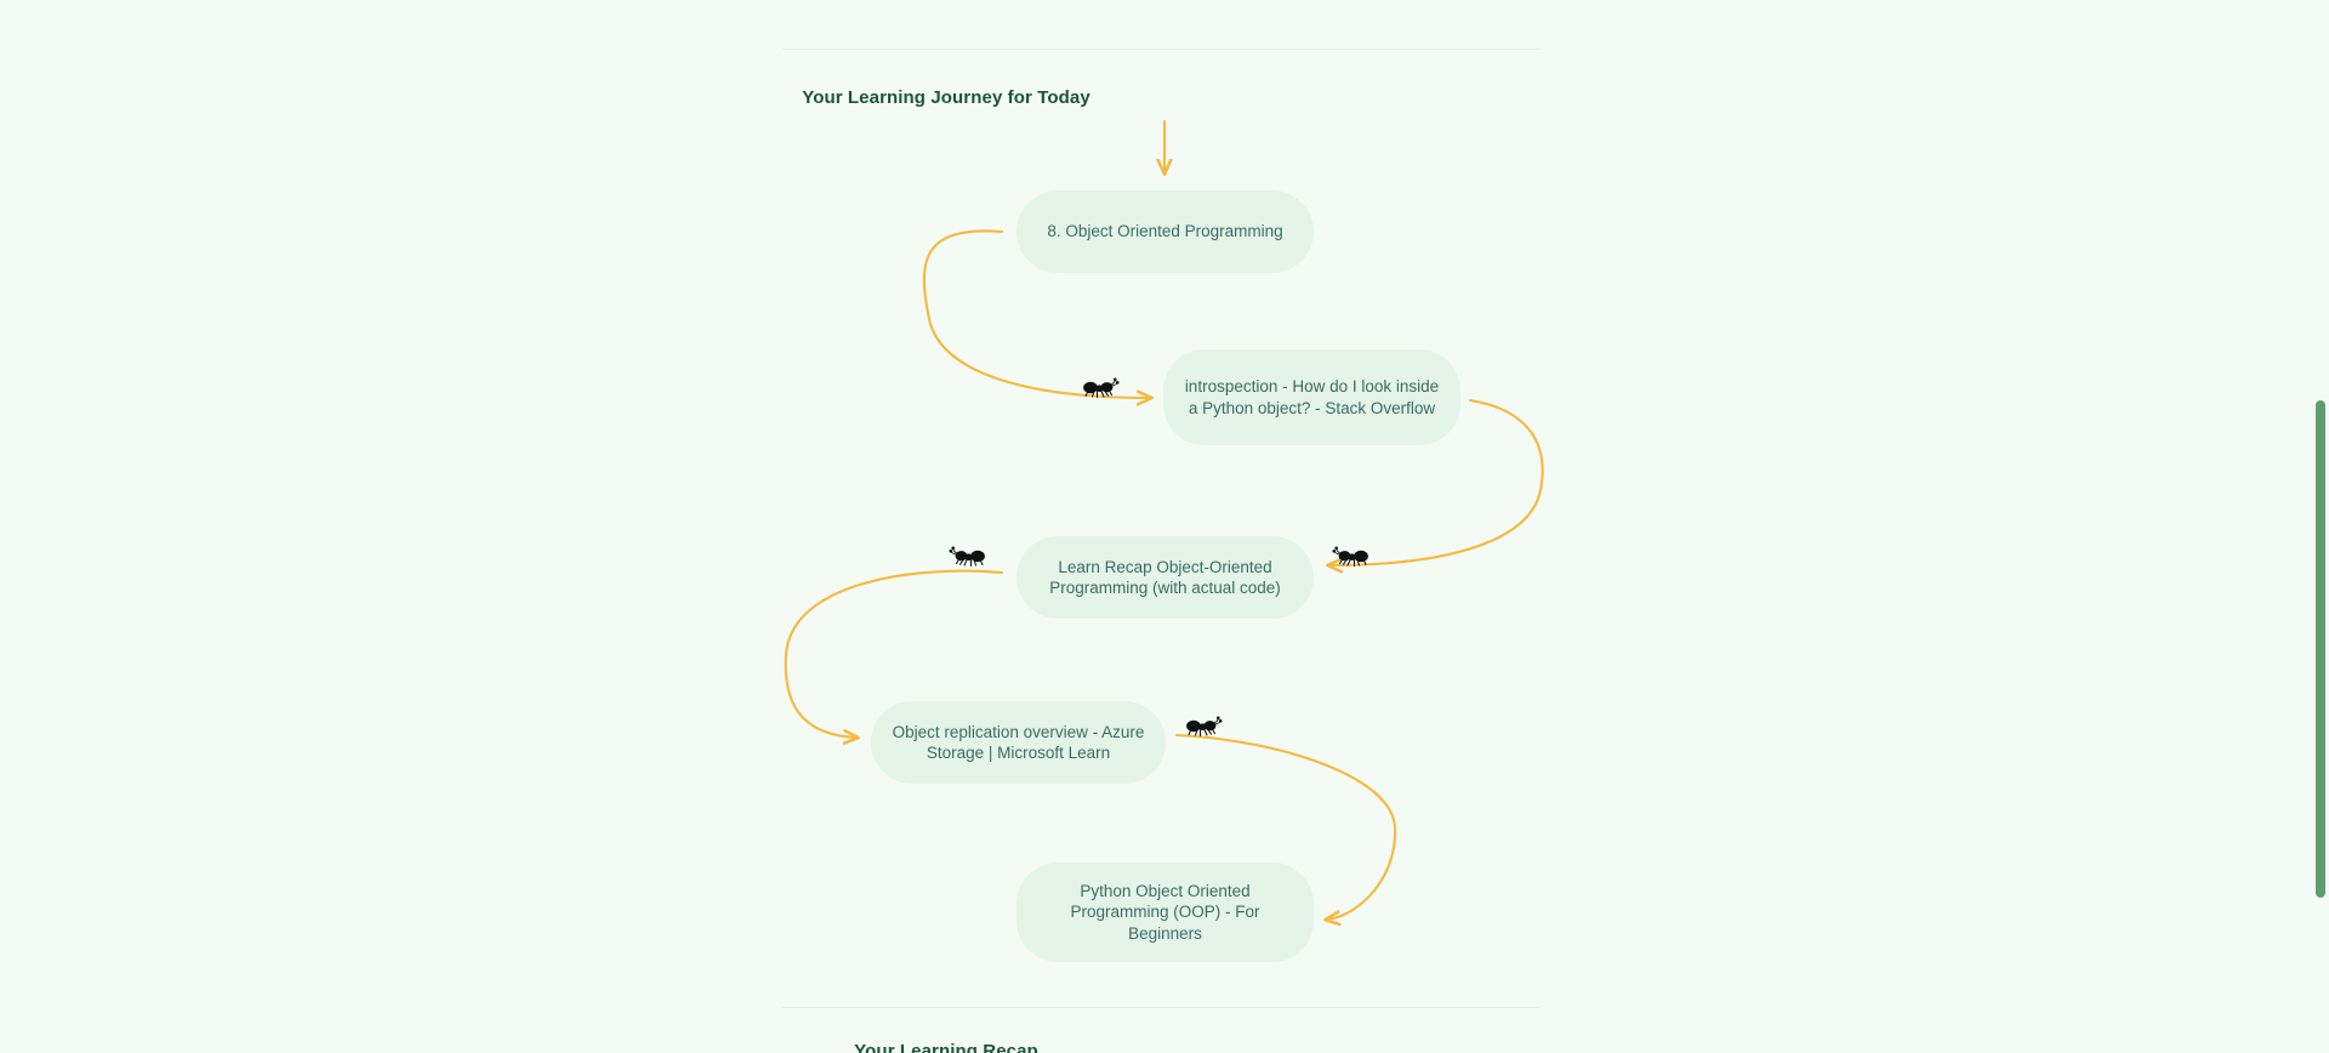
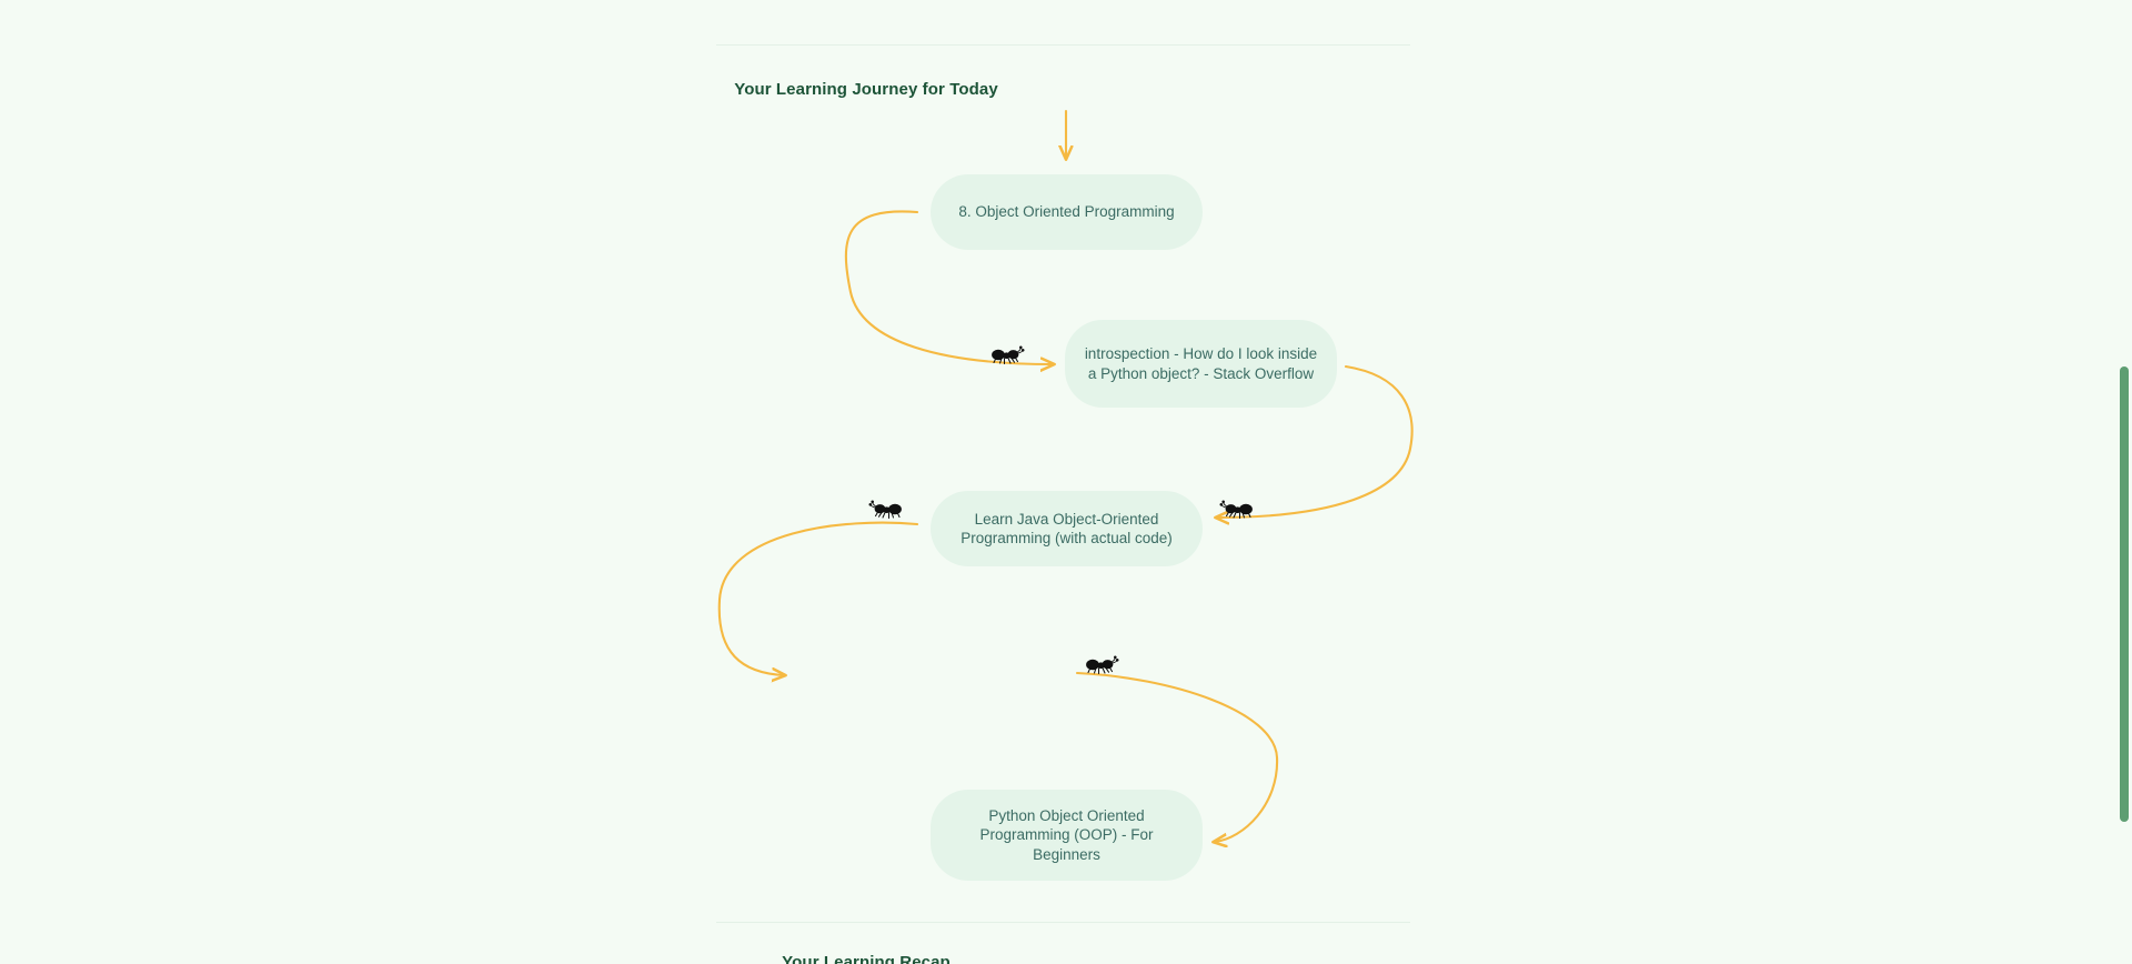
  Your Learning Journey for Today
  8. Object Oriented Programming
  introspection - How do I look inside a Python object? - Stack Overflow
- Learn Recap Object-Oriented Programming (with actual code)
+ Learn Java Object-Oriented Programming (with actual code)
- Object replication overview - Azure Storage | Microsoft Learn
  Python Object Oriented Programming (OOP) - For Beginners
  Your Learning Recap
